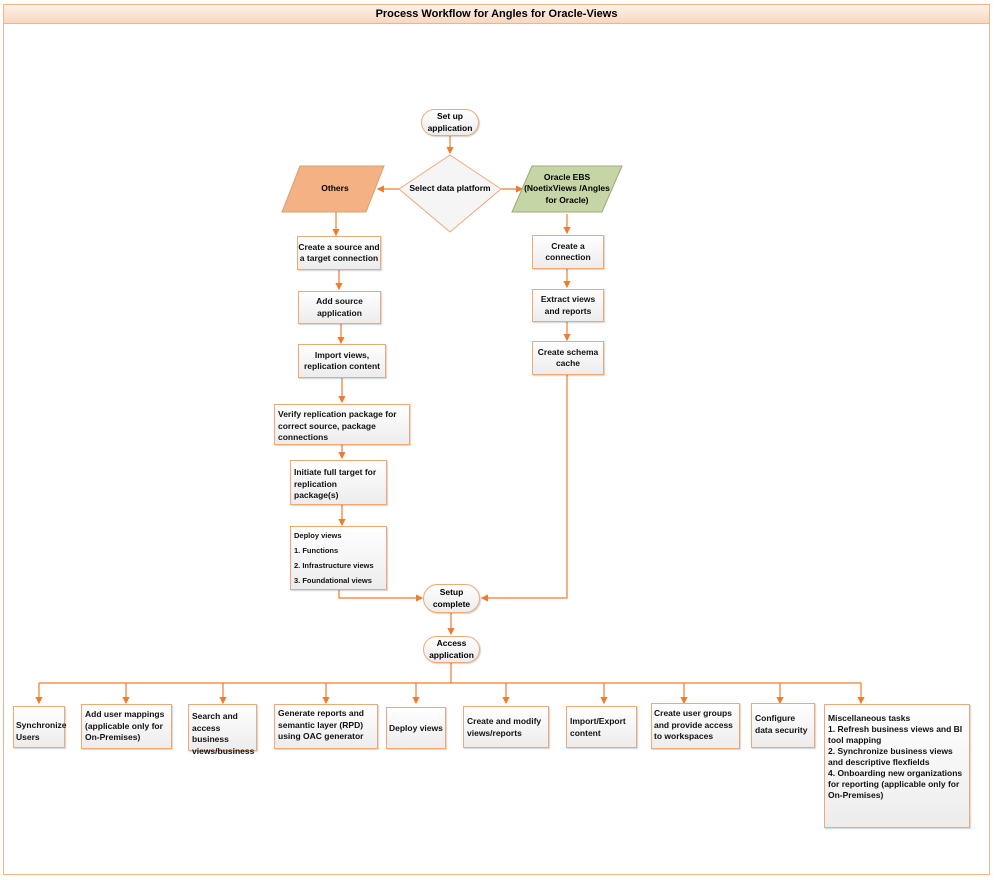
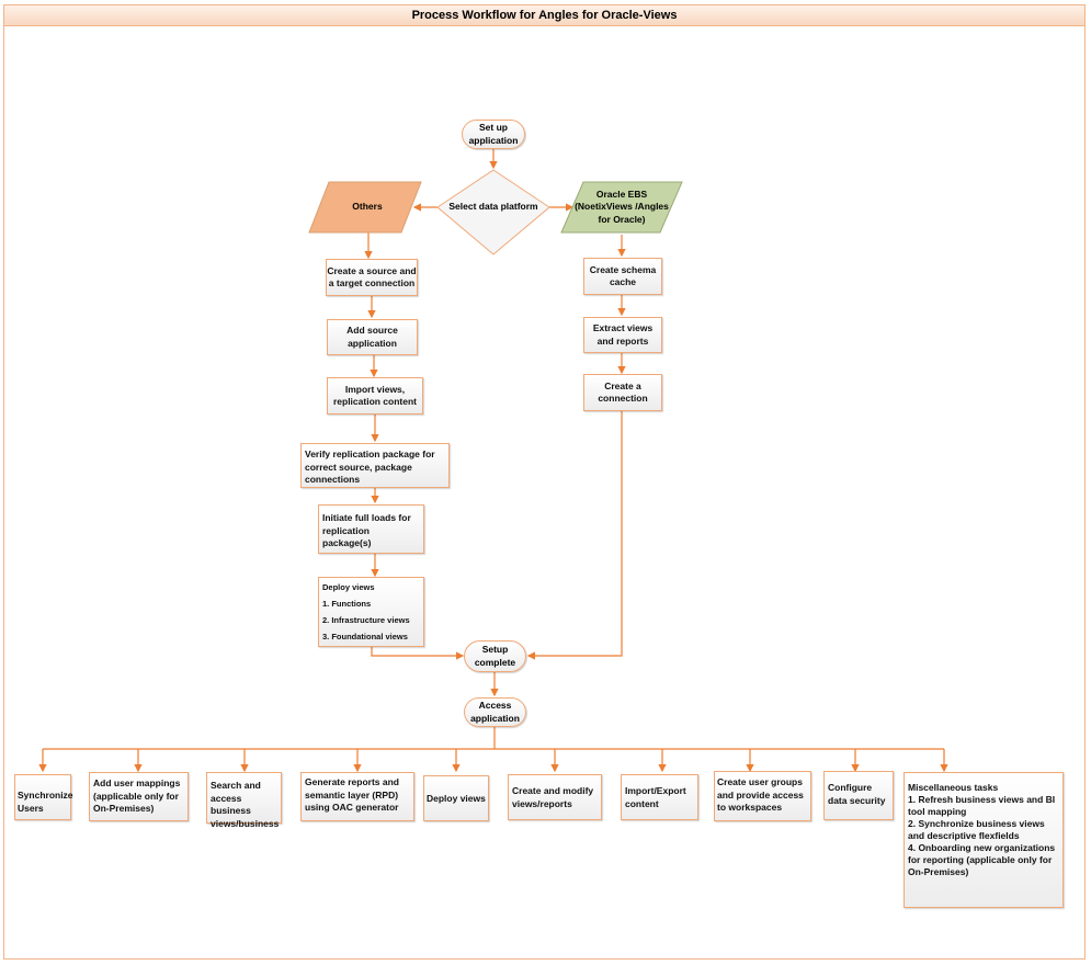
  Process Workflow for Angles for Oracle-Views
  Set up application
  Select data platform
  Others
  Oracle EBS (NoetixViews /Angles for Oracle)
  Create a source and a target connection
  Add source application
  Import views, replication content
  Verify replication package for correct source, package connections
- Initiate full target for replication package(s)
+ Initiate full loads for replication package(s)
  Deploy views
  1. Functions
  2. Infrastructure views
  3. Foundational views
- Create a connection
+ Create schema cache
  Extract views and reports
- Create schema cache
+ Create a connection
  Setup complete
  Access application
  Synchronize Users
  Add user mappings (applicable only for On-Premises)
  Search and access business views/business
  Generate reports and semantic layer (RPD) using OAC generator
  Deploy views
  Create and modify views/reports
  Import/Export content
  Create user groups and provide access to workspaces
  Configure data security
  Miscellaneous tasks
  1. Refresh business views and BI tool mapping
  2. Synchronize business views and descriptive flexfields
  4. Onboarding new organizations for reporting (applicable only for On-Premises)
